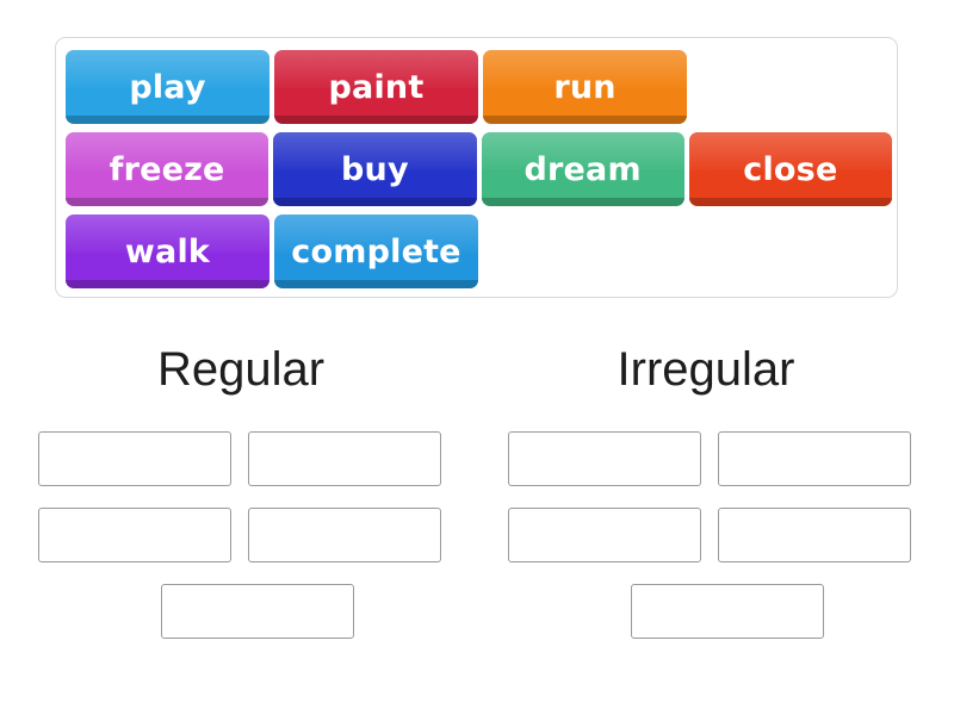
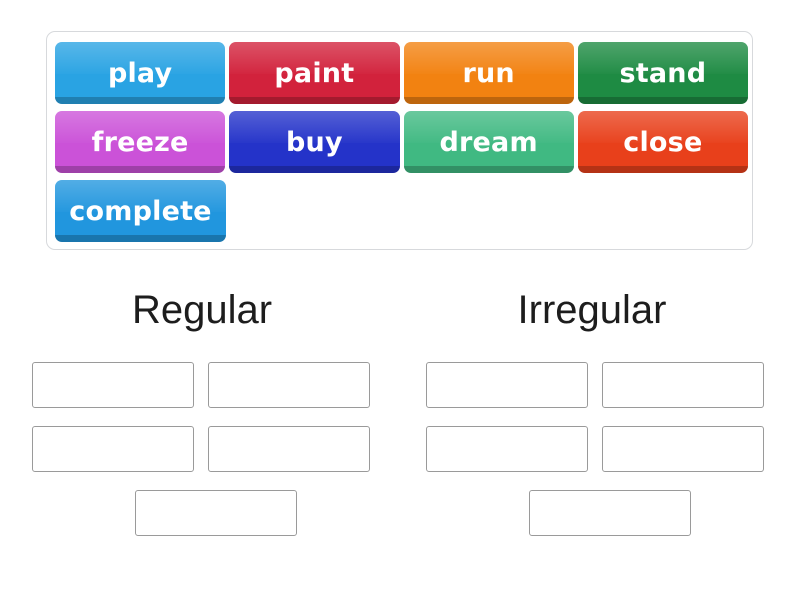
  play
  paint
  run
+ stand
  freeze
  buy
  dream
  close
- walk
  complete
  Regular
  Irregular
